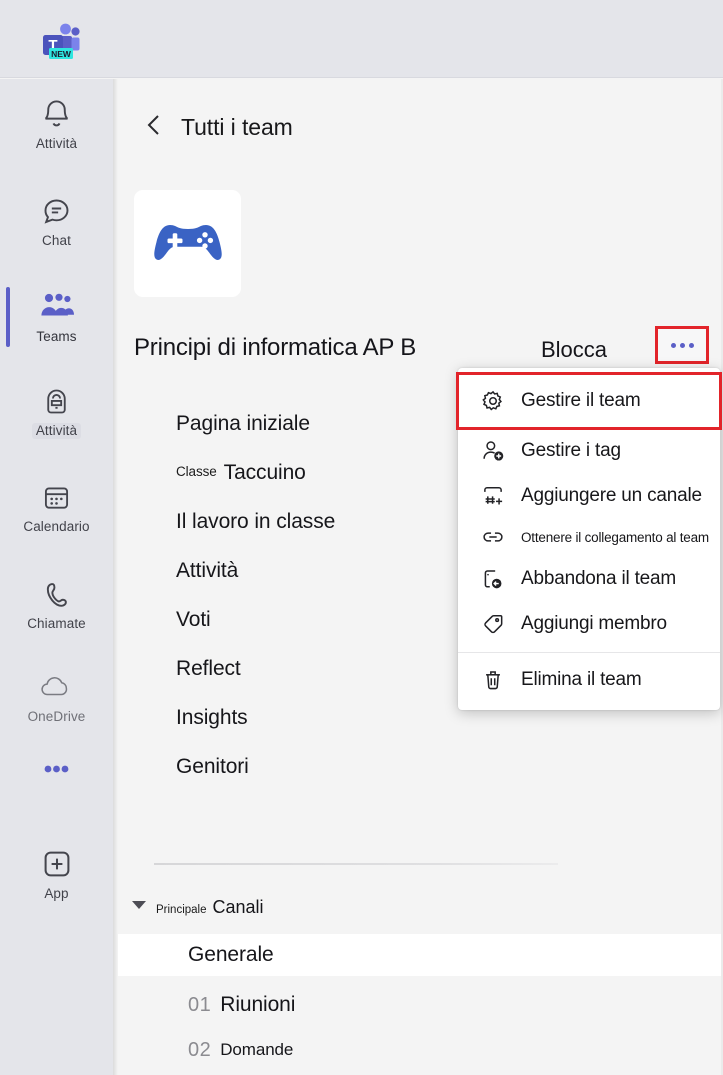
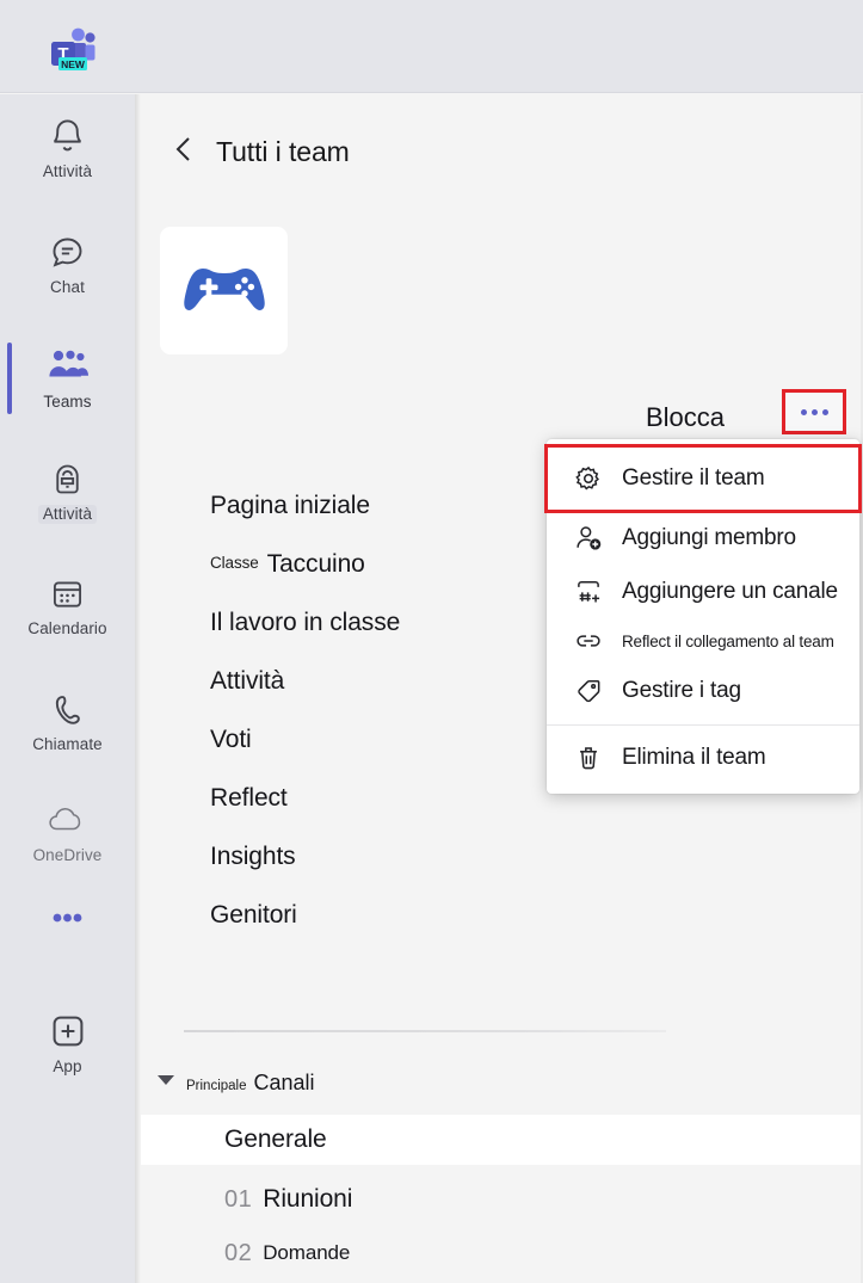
  T
  NEW
  Attività
  Chat
  Teams
  Attività
  Calendario
  Chiamate
  OneDrive
  App
  Tutti i team
- Principi di informatica AP B
  Blocca
  Pagina iniziale
  Classe
  Taccuino
  Il lavoro in classe
  Attività
  Voti
  Reflect
  Insights
  Genitori
  Principale
  Canali
  Generale
  01
  Riunioni
  02
  Domande
  Gestire il team
- Gestire i tag
+ Aggiungi membro
  Aggiungere un canale
- Ottenere il collegamento al team
+ Reflect il collegamento al team
- Abbandona il team
- Aggiungi membro
+ Gestire i tag
  Elimina il team
